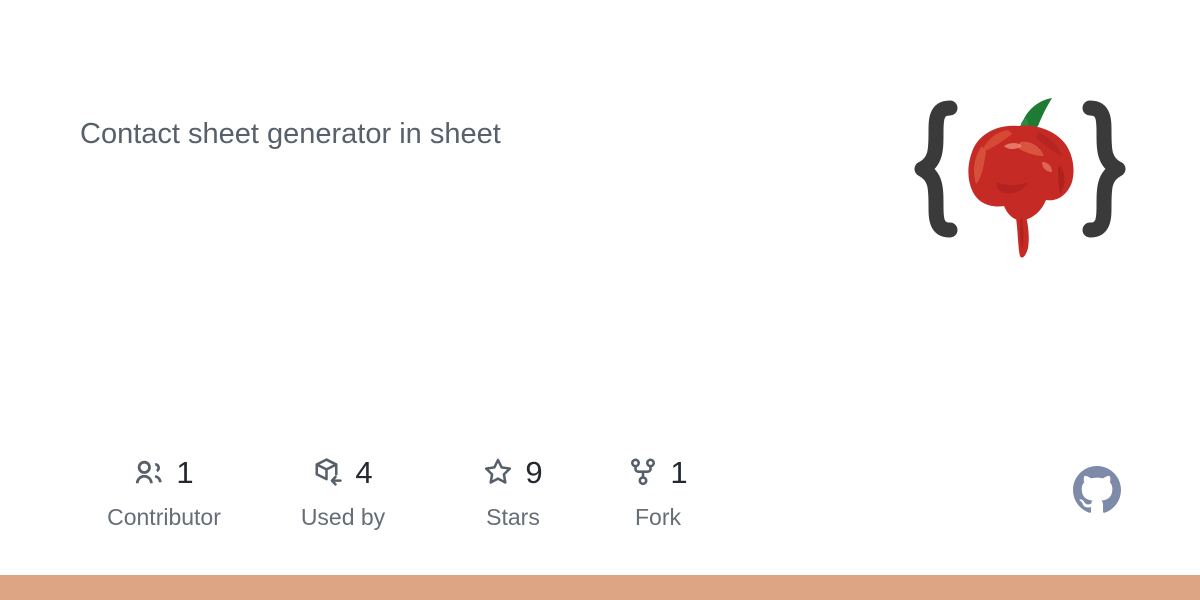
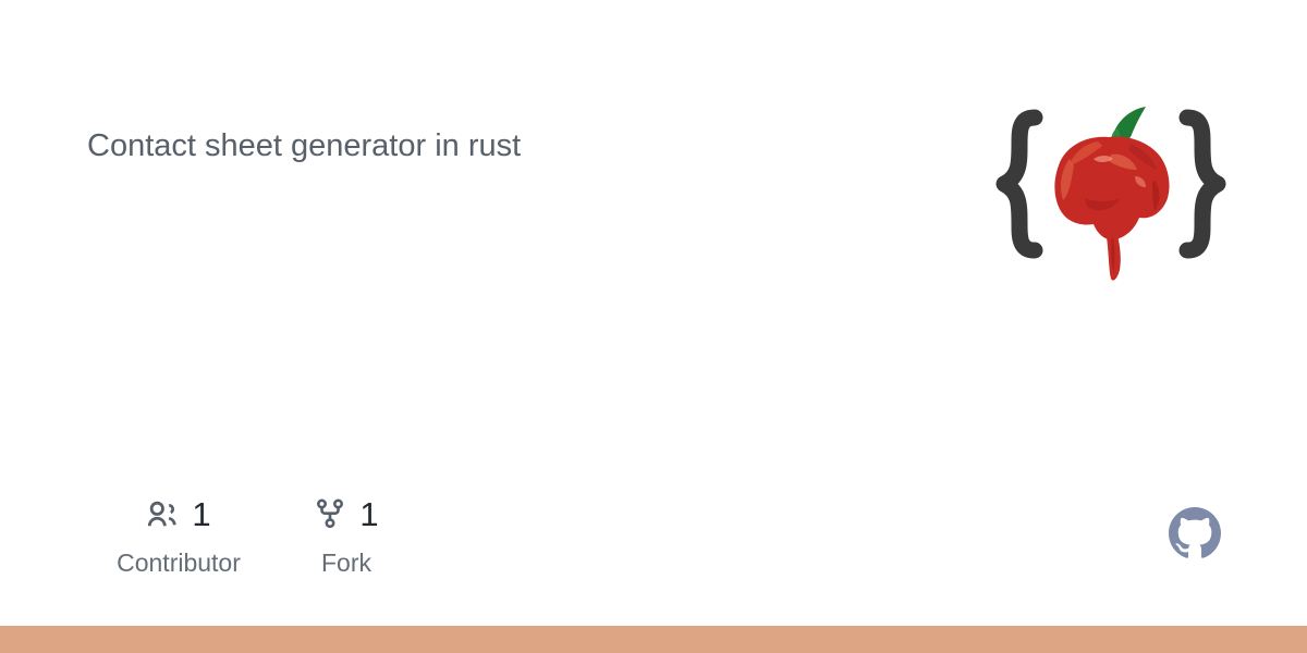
- Contact sheet generator in sheet
+ Contact sheet generator in rust
  1
  Contributor
- 4
- Used by
- 9
- Stars
  1
  Fork
